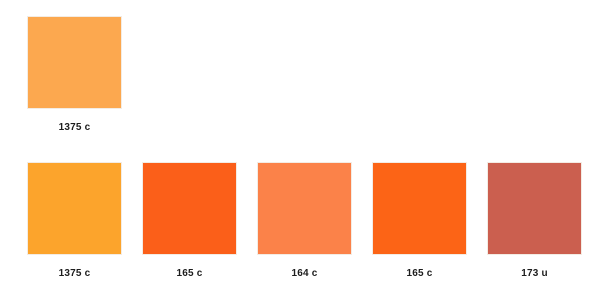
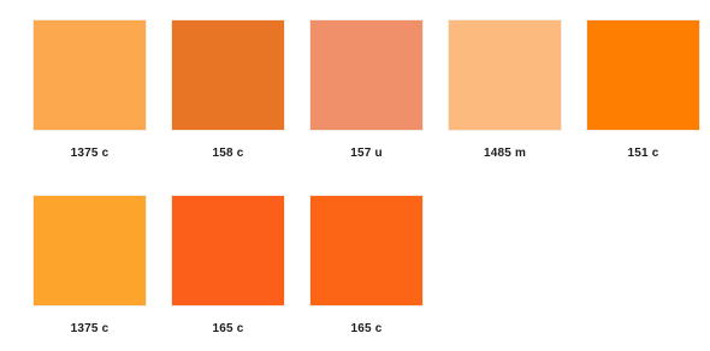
  1375 c
+ 158 c
+ 157 u
+ 1485 m
+ 151 c
  1375 c
  165 c
- 164 c
  165 c
- 173 u
